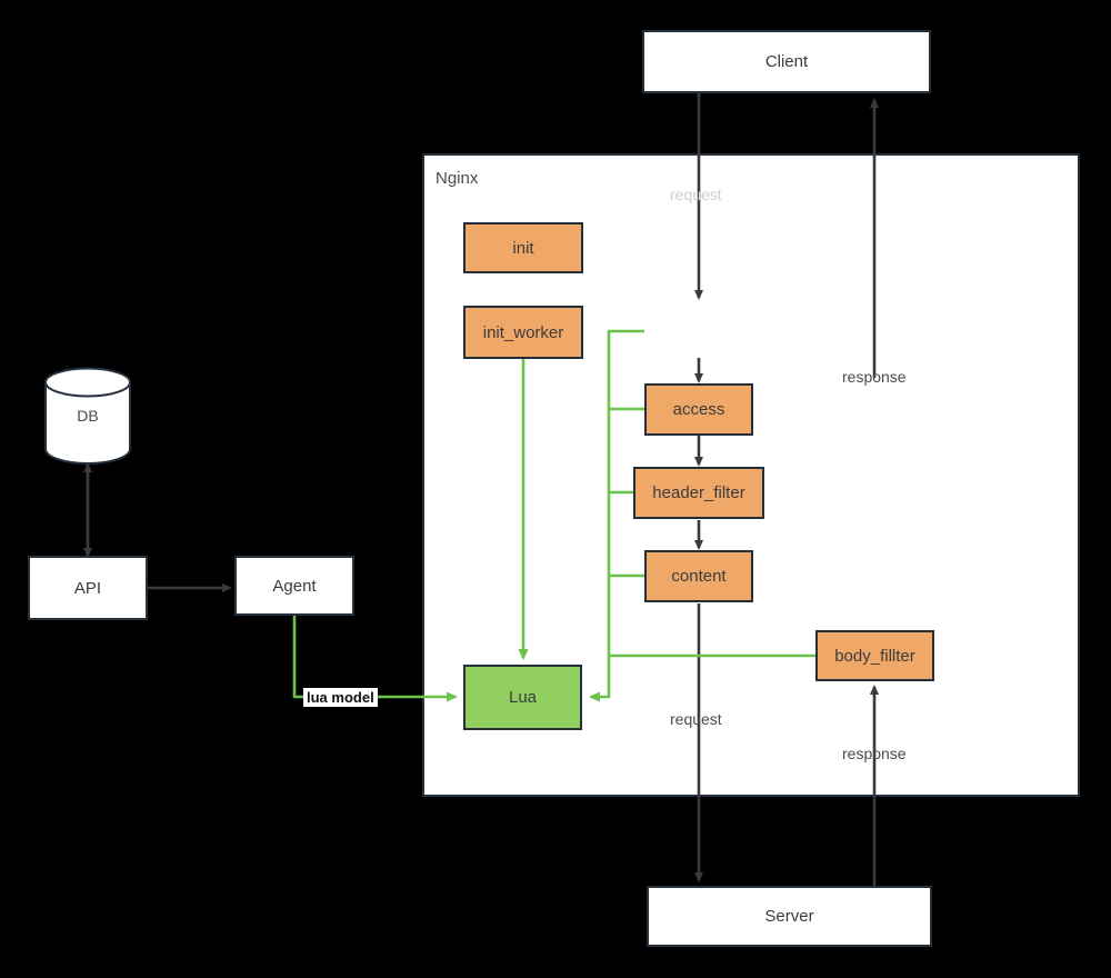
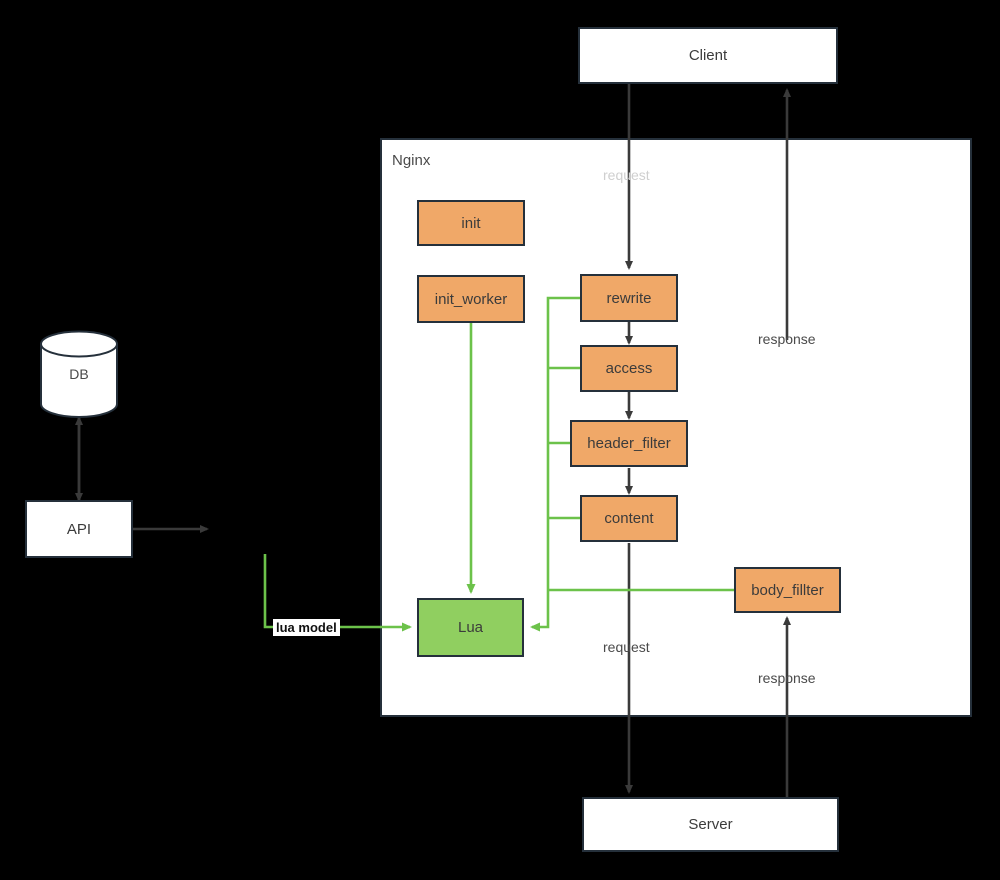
  Client
  Server
  DB
  API
- Agent
  init
  init_worker
+ rewrite
  access
  header_filter
  content
  body_fillter
  Lua
  Nginx
  request
  response
  request
  response
  lua model
